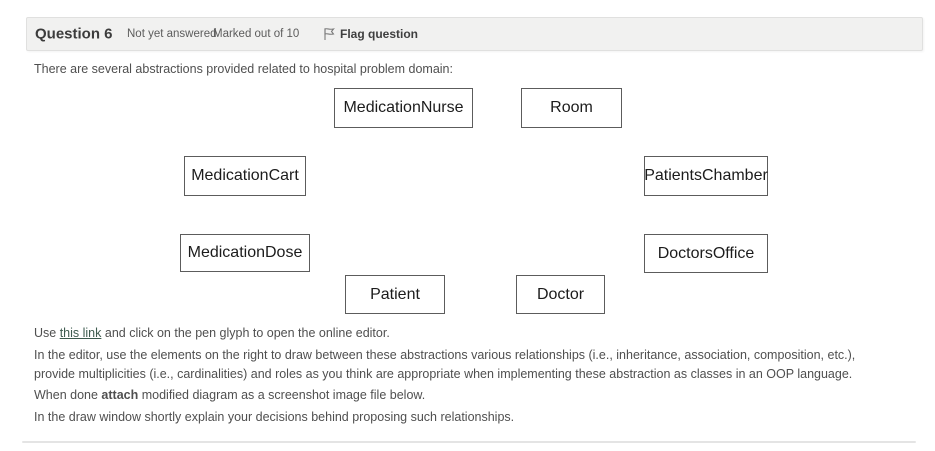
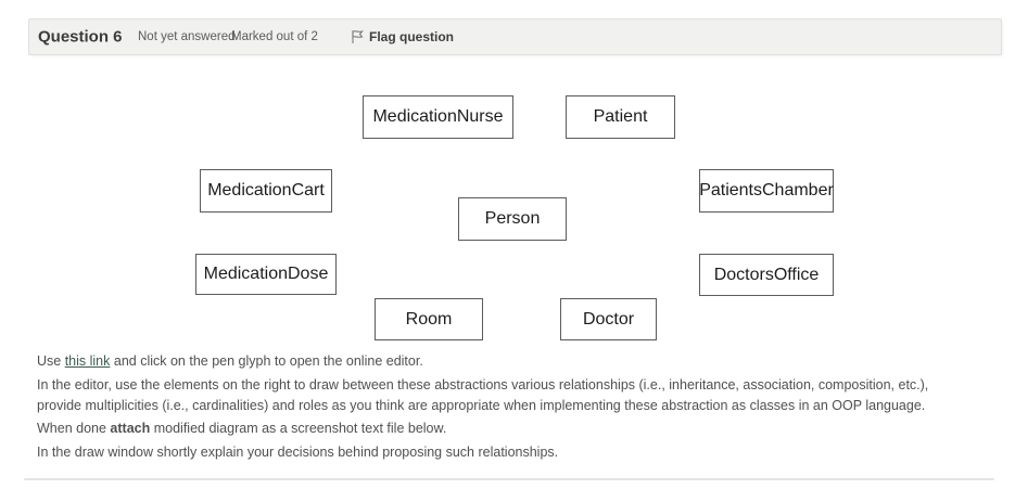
  Question 6
  Not yet answered
- Marked out of 10
+ Marked out of 2
  Flag question
- There are several abstractions provided related to hospital problem domain:
  MedicationNurse
- Room
+ Patient
  MedicationCart
  PatientsChamber
+ Person
  MedicationDose
  DoctorsOffice
- Patient
+ Room
  Doctor
  Use this link and click on the pen glyph to open the online editor.
  In the editor, use the elements on the right to draw between these abstractions various relationships (i.e., inheritance, association, composition, etc.), provide multiplicities (i.e., cardinalities) and roles as you think are appropriate when implementing these abstraction as classes in an OOP language.
- When done attach modified diagram as a screenshot image file below.
+ When done attach modified diagram as a screenshot text file below.
  In the draw window shortly explain your decisions behind proposing such relationships.
